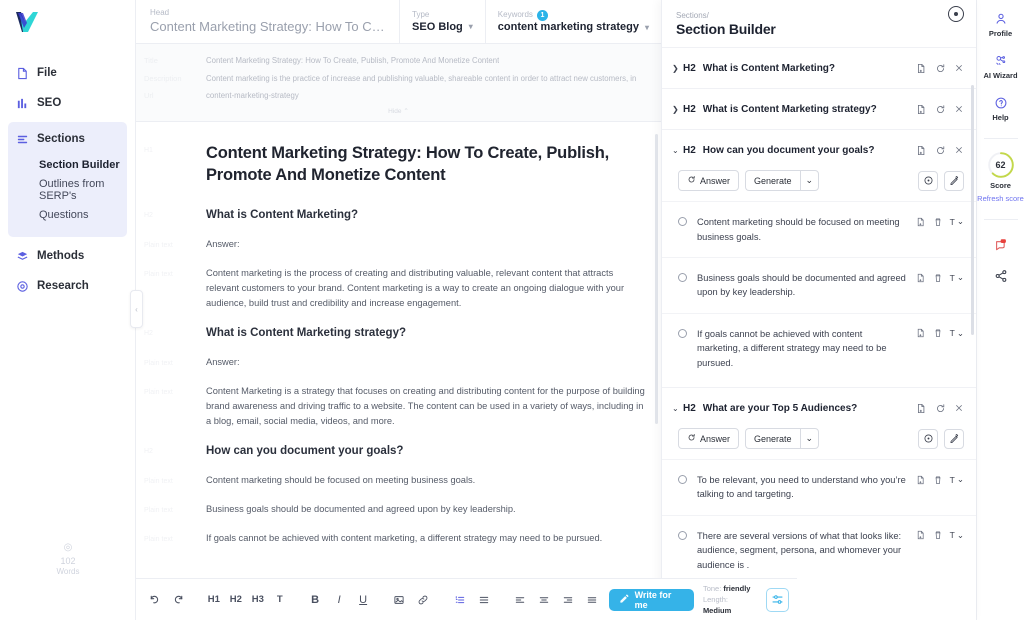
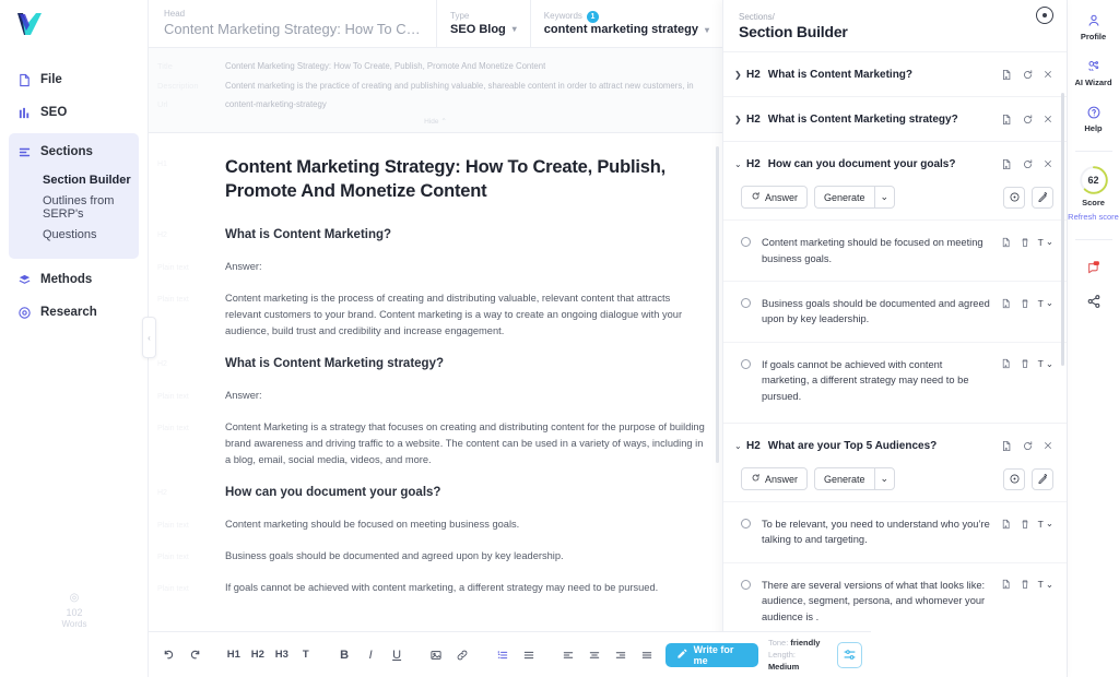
  File
  SEO
  Sections
  Section Builder
  Outlines from SERP's
  Questions
  Methods
  Research
  ◎
  102
  Words
  ‹
  Head
  Content Marketing Strategy: How To Crea
  Type
  SEO Blog
  ▾
  Keywords
  content marketing strategy
  ▾
  Content Marketing Strategy: How To Create, Publish, Promote And Monetize Content
- Content marketing is the practice of increase and publishing valuable, shareable content in order to attract new customers, in
+ Content marketing is the practice of creating and publishing valuable, shareable content in order to attract new customers, in
  content-marketing-strategy
  Content Marketing Strategy: How To Create, Publish, Promote And Monetize Content
  What is Content Marketing?
  Answer:
  Content marketing is the process of creating and distributing valuable, relevant content that attracts relevant customers to your brand. Content marketing is a way to create an ongoing dialogue with your audience, build trust and credibility and increase engagement.
  What is Content Marketing strategy?
  Answer:
  Content Marketing is a strategy that focuses on creating and distributing content for the purpose of building brand awareness and driving traffic to a website. The content can be used in a variety of ways, including in a blog, email, social media, videos, and more.
  How can you document your goals?
  Content marketing should be focused on meeting business goals.
  Business goals should be documented and agreed upon by key leadership.
  If goals cannot be achieved with content marketing, a different strategy may need to be pursued.
  H1
  H2
  H3
  T
  B
  I
  U
  Write for me
  Tone: friendly
  Length: Medium
  Sections/
  Section Builder
  ❯
  H2
  What is Content Marketing?
  ❯
  H2
  What is Content Marketing strategy?
  ⌄
  H2
  How can you document your goals?
  Answer
  Generate
  ⌄
  Content marketing should be focused on meeting business goals.
  T
  ⌄
  Business goals should be documented and agreed upon by key leadership.
  T
  ⌄
  If goals cannot be achieved with content marketing, a different strategy may need to be pursued.
  T
  ⌄
  ⌄
  H2
  What are your Top 5 Audiences?
  Answer
  Generate
  ⌄
  To be relevant, you need to understand who you’re talking to and targeting.
  T
  ⌄
  There are several versions of what that looks like: audience, segment, persona, and whomever your audience is .
  T
  ⌄
  Profile
  AI Wizard
  Help
  62
  Score
  Refresh score
